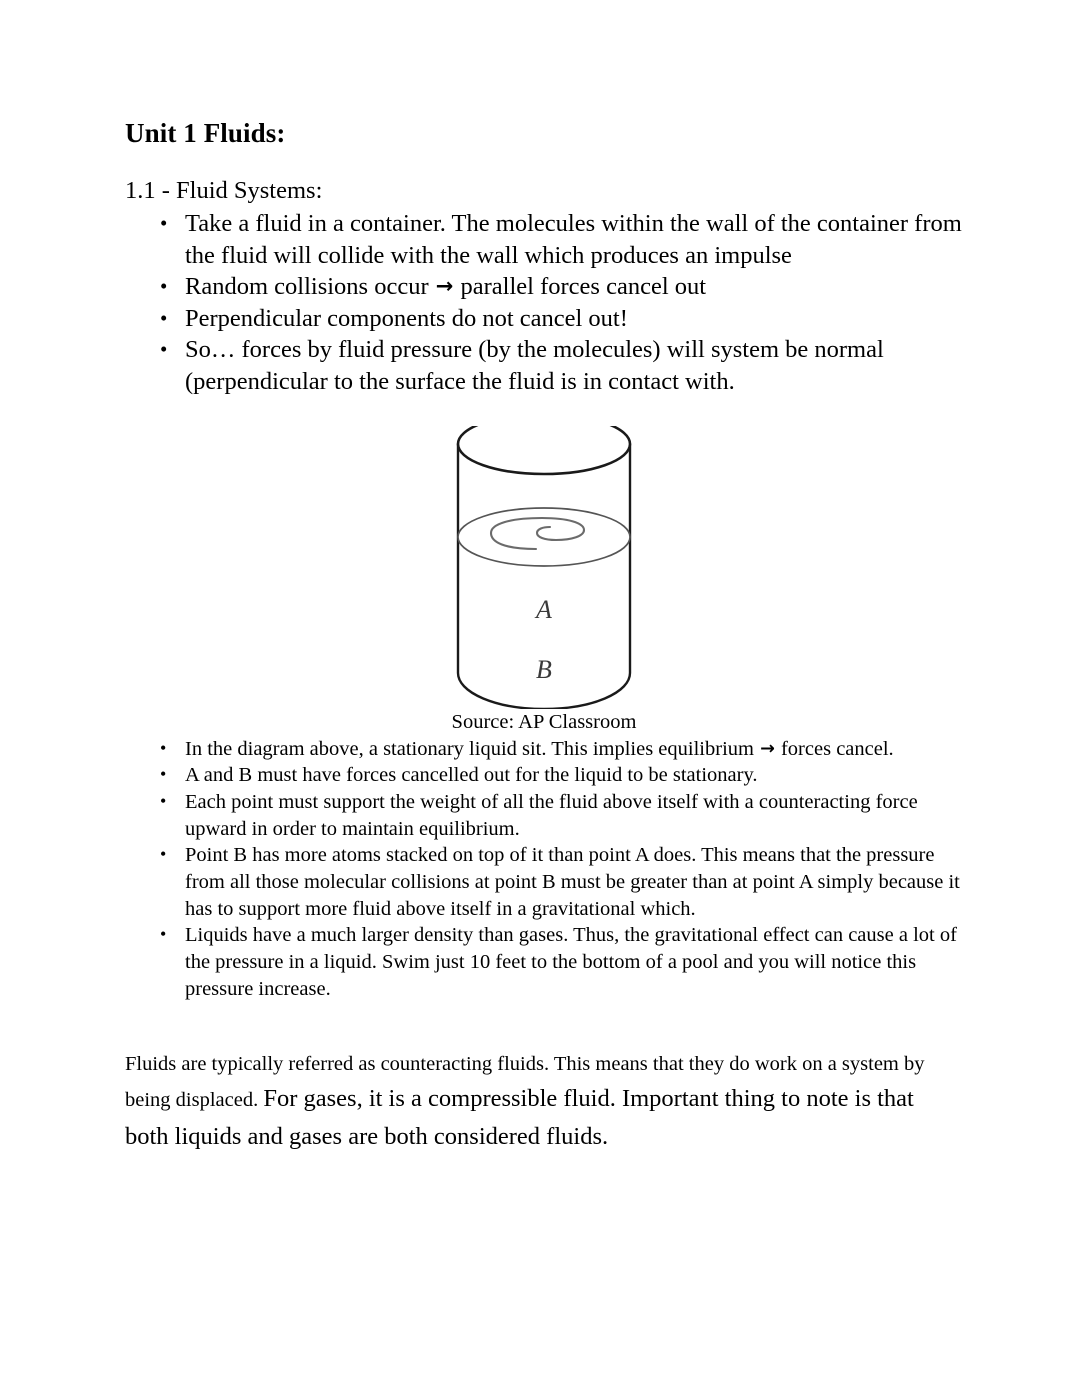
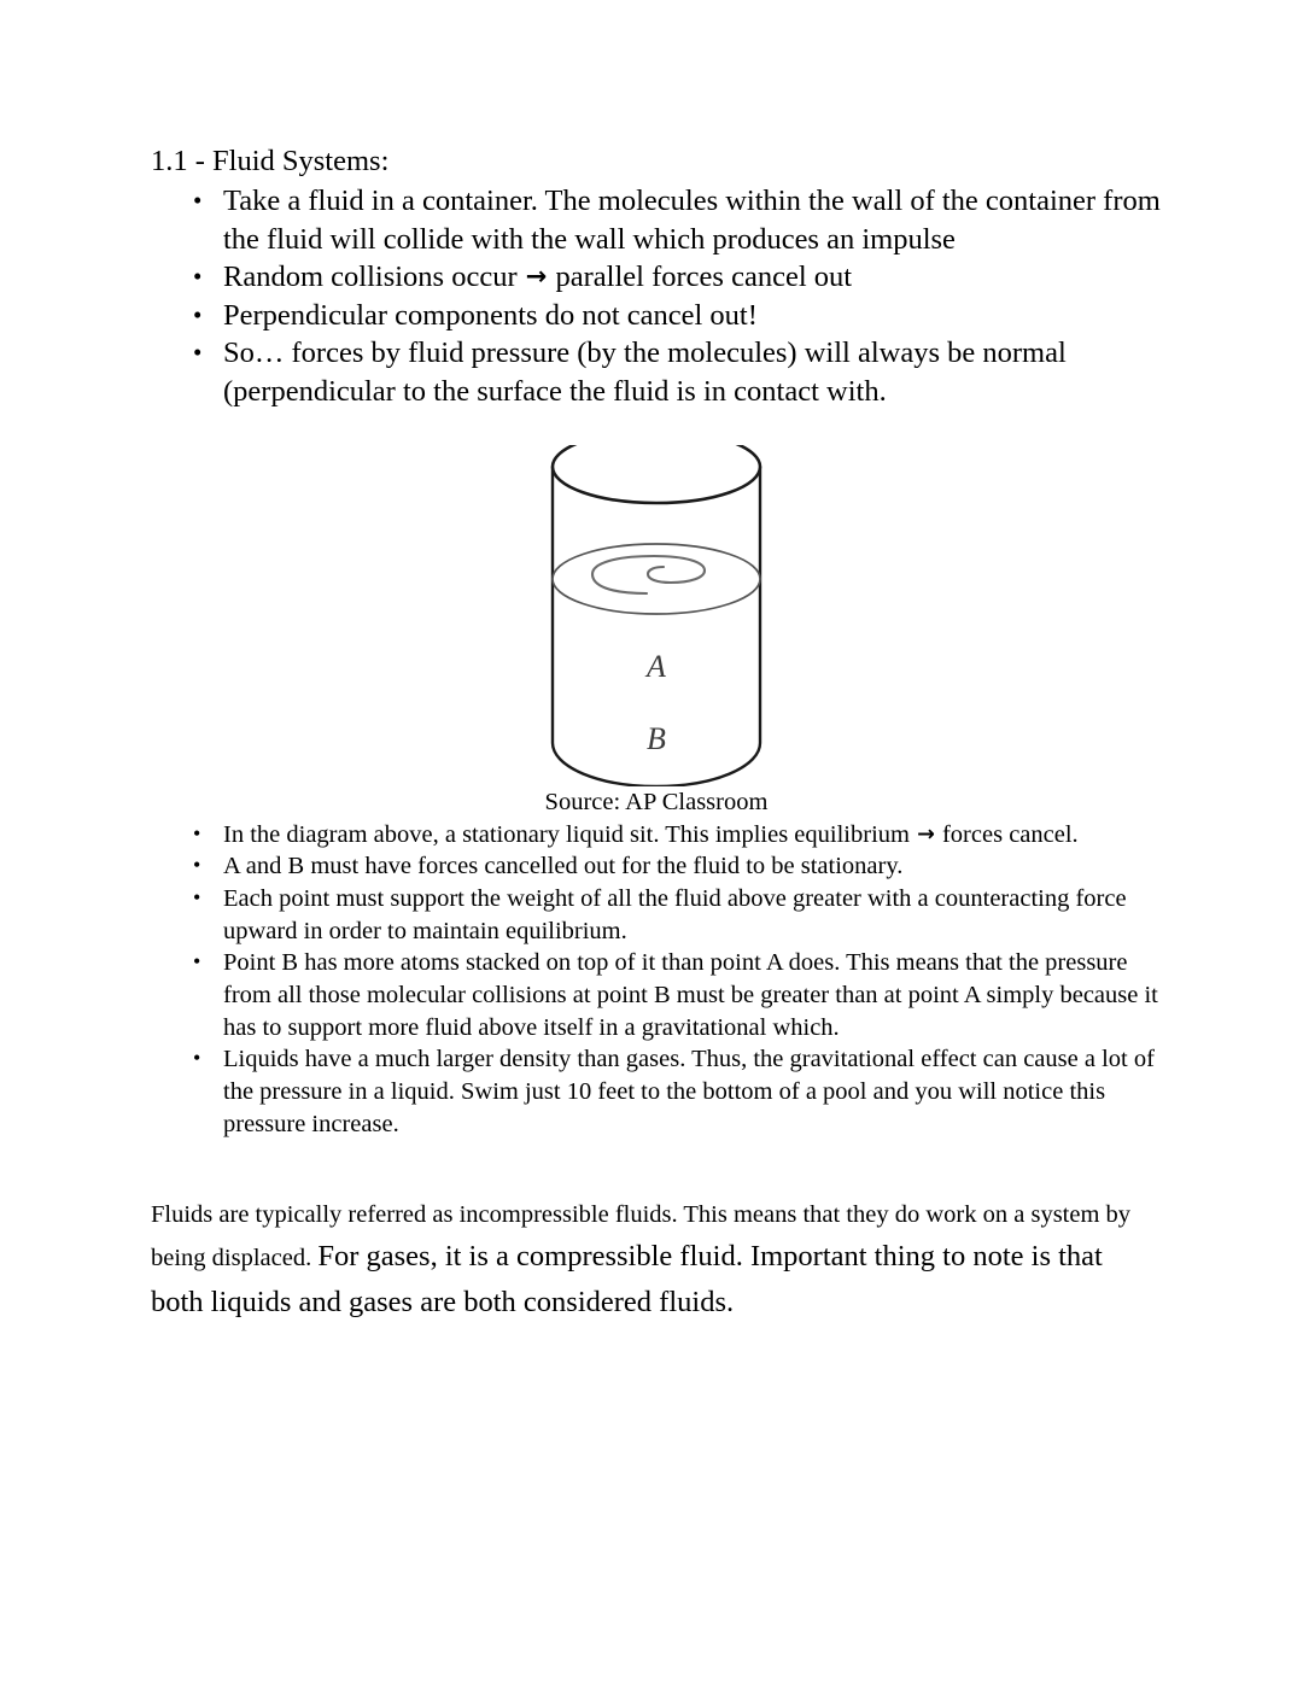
- Unit 1 Fluids:
  1.1 - Fluid Systems:
  Take a fluid in a container. The molecules within the wall of the container from the fluid will collide with the wall which produces an impulse
  Random collisions occur → parallel forces cancel out
  Perpendicular components do not cancel out!
- So… forces by fluid pressure (by the molecules) will system be normal (perpendicular to the surface the fluid is in contact with.
+ So… forces by fluid pressure (by the molecules) will always be normal (perpendicular to the surface the fluid is in contact with.
  A
  B
  Source: AP Classroom
  In the diagram above, a stationary liquid sit. This implies equilibrium → forces cancel.
- A and B must have forces cancelled out for the liquid to be stationary.
+ A and B must have forces cancelled out for the fluid to be stationary.
- Each point must support the weight of all the fluid above itself with a counteracting force upward in order to maintain equilibrium.
+ Each point must support the weight of all the fluid above greater with a counteracting force upward in order to maintain equilibrium.
  Point B has more atoms stacked on top of it than point A does. This means that the pressure from all those molecular collisions at point B must be greater than at point A simply because it has to support more fluid above itself in a gravitational which.
  Liquids have a much larger density than gases. Thus, the gravitational effect can cause a lot of the pressure in a liquid. Swim just 10 feet to the bottom of a pool and you will notice this pressure increase.
- Fluids are typically referred as counteracting fluids. This means that they do work on a system by being displaced. For gases, it is a compressible fluid. Important thing to note is that both liquids and gases are both considered fluids.
+ Fluids are typically referred as incompressible fluids. This means that they do work on a system by being displaced. For gases, it is a compressible fluid. Important thing to note is that both liquids and gases are both considered fluids.
